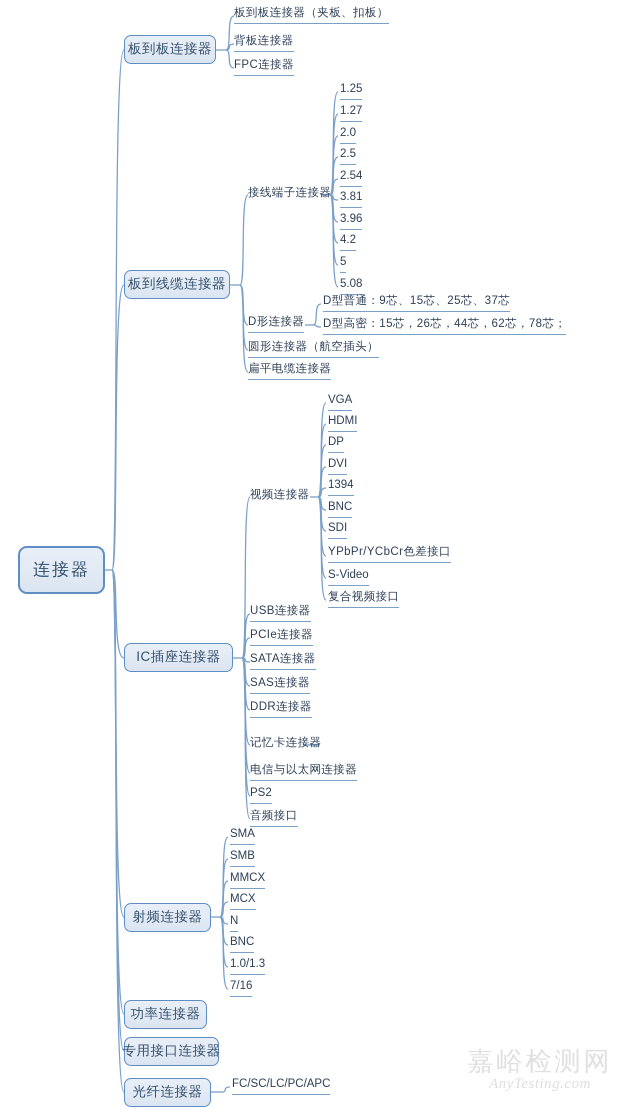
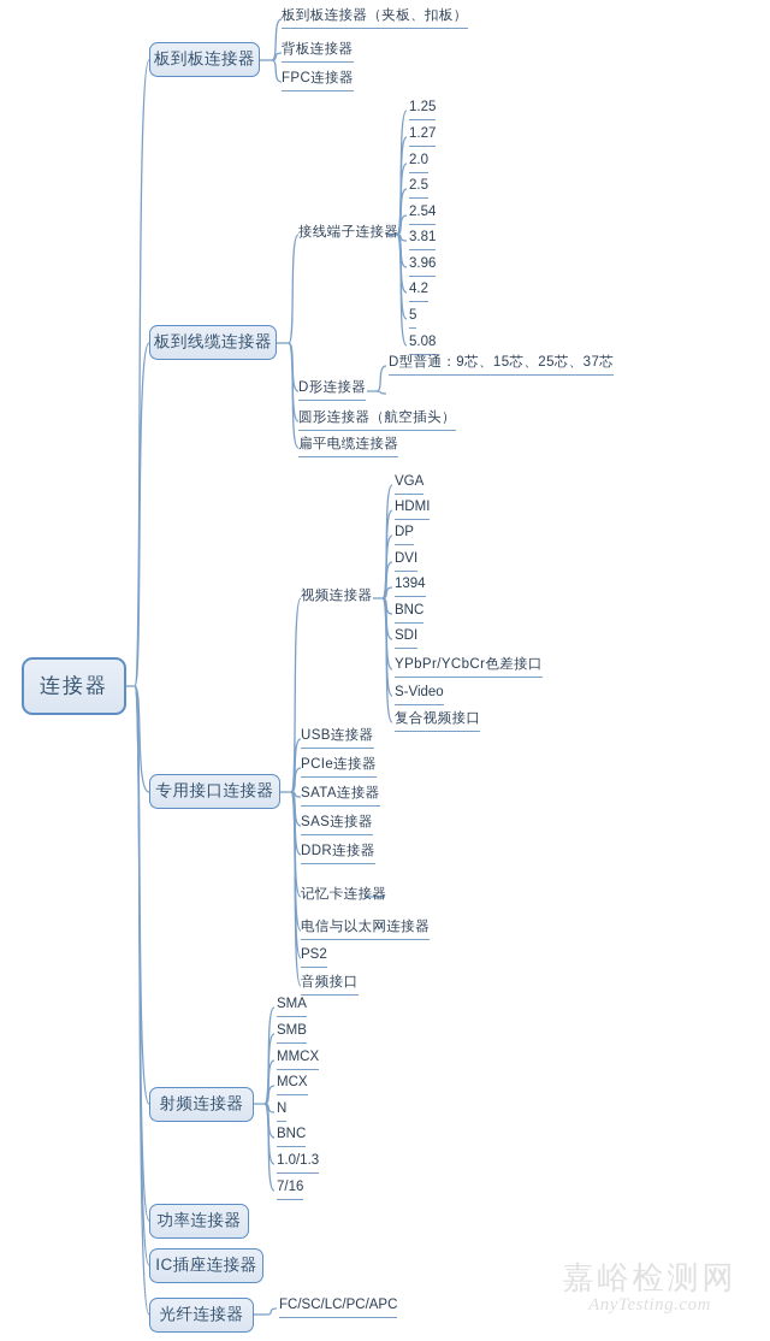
  连接器
  板到板连接器
  板到线缆连接器
- IC插座连接器
+ 专用接口连接器
  射频连接器
  功率连接器
- 专用接口连接器
+ IC插座连接器
  光纤连接器
  板到板连接器（夹板、扣板）
  背板连接器
  FPC连接器
  接线端子连接器
  D形连接器
  圆形连接器（航空插头）
  扁平电缆连接器
  1.25
  1.27
  2.0
  2.5
  2.54
  3.81
  3.96
  4.2
  5
  5.08
  D型普通：9芯、15芯、25芯、37芯
- D型高密：15芯，26芯，44芯，62芯，78芯；
  视频连接器
  USB连接器
  PCIe连接器
  SATA连接器
  SAS连接器
  DDR连接器
  记忆卡连接器
  电信与以太网连接器
  PS2
  音频接口
  VGA
  HDMI
  DP
  DVI
  1394
  BNC
  SDI
  YPbPr/YCbCr色差接口
  S-Video
  复合视频接口
  SMA
  SMB
  MMCX
  MCX
  N
  BNC
  1.0/1.3
  7/16
  FC/SC/LC/PC/APC
  嘉峪检测网
  AnyTesting.com
